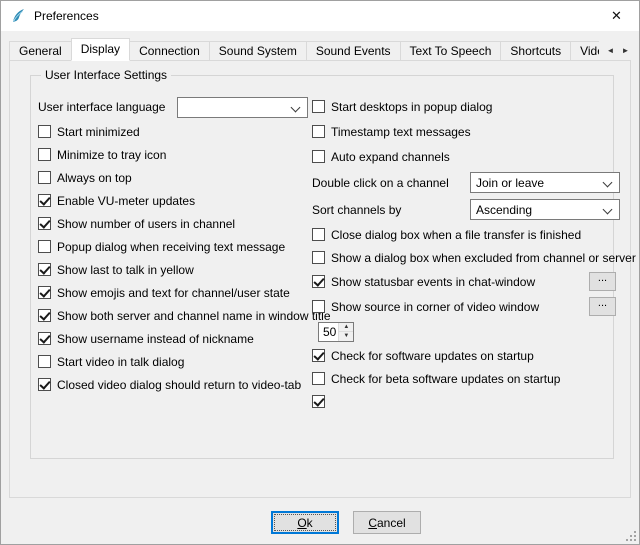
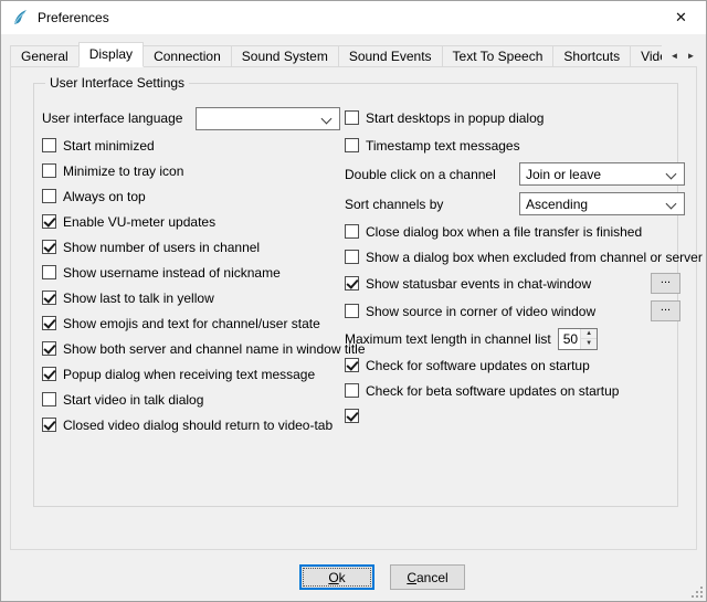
  Preferences
  ✕
  General
  Display
  Connection
  Sound System
  Sound Events
  Text To Speech
  Shortcuts
  ◄
  ►
  User Interface Settings
  User interface language
  Start minimized
  Minimize to tray icon
  Always on top
  Enable VU-meter updates
  Show number of users in channel
- Popup dialog when receiving text message
+ Show username instead of nickname
  Show last to talk in yellow
  Show emojis and text for channel/user state
  Show both server and channel name in window title
- Show username instead of nickname
+ Popup dialog when receiving text message
  Start video in talk dialog
  Closed video dialog should return to video-tab
  Start desktops in popup dialog
  Timestamp text messages
- Auto expand channels
  Double click on a channel
  Join or leave
  Sort channels by
  Ascending
  Close dialog box when a file transfer is finished
  Show a dialog box when excluded from channel or server
  Show statusbar events in chat-window
  ...
  Show source in corner of video window
  ...
+ Maximum text length in channel list
  50
  Check for software updates on startup
  Check for beta software updates on startup
  Ok
  Cancel
